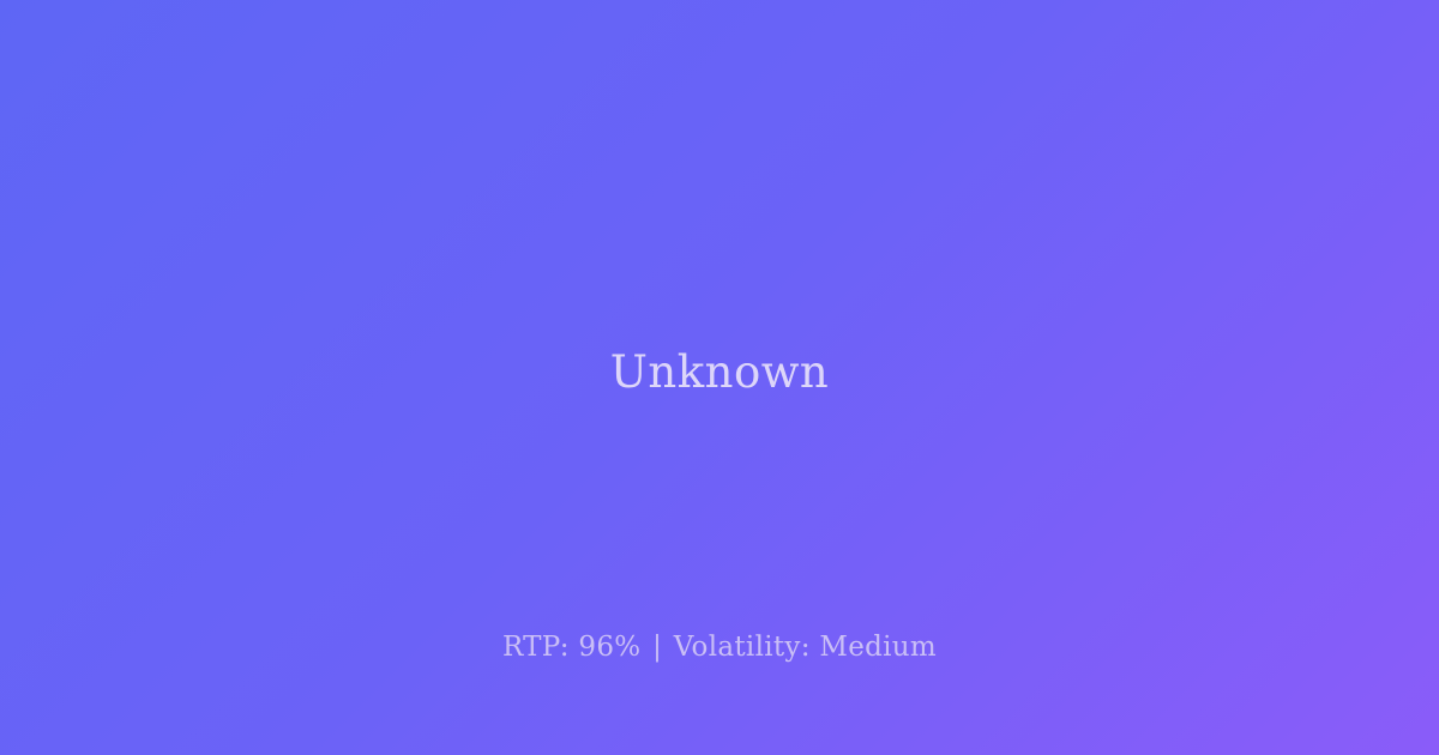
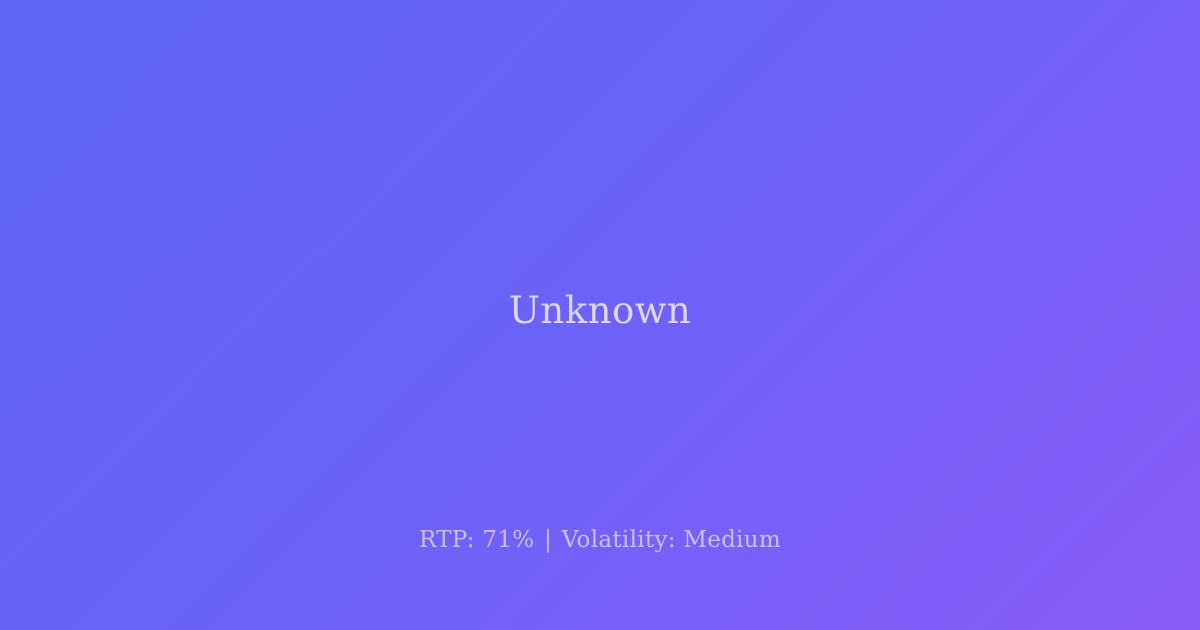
  Unknown
- RTP: 96% | Volatility: Medium
+ RTP: 71% | Volatility: Medium
